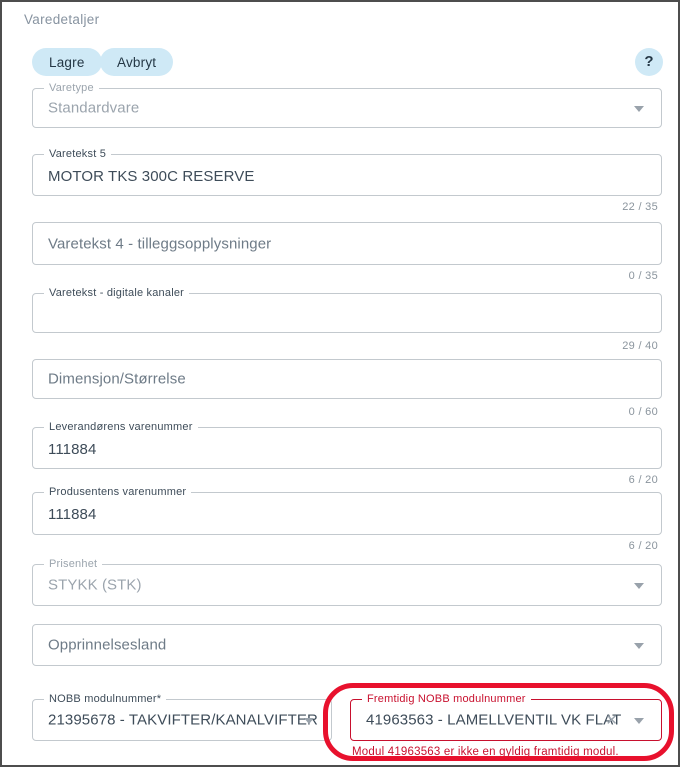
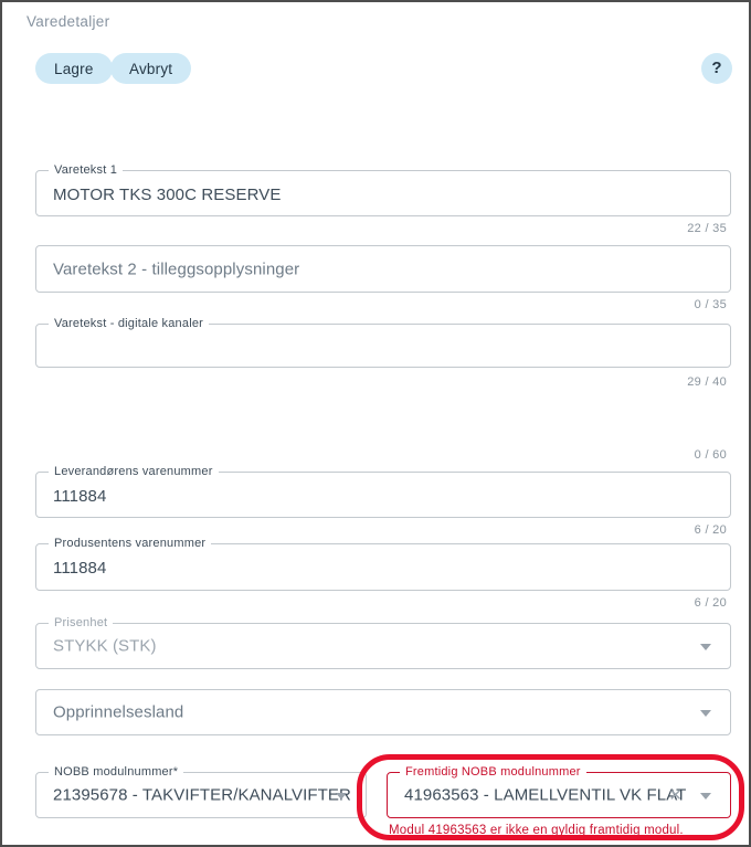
  Varedetaljer
  Lagre
  Avbryt
  ?
- Varetype
- Standardvare
- Varetekst 5
+ Varetekst 1
  MOTOR TKS 300C RESERVE
  22 / 35
- Varetekst 4 - tilleggsopplysninger
+ Varetekst 2 - tilleggsopplysninger
  0 / 35
  Varetekst - digitale kanaler
  29 / 40
- Dimensjon/Størrelse
  0 / 60
  Leverandørens varenummer
  111884
  6 / 20
  Produsentens varenummer
  111884
  6 / 20
  Prisenhet
  STYKK (STK)
  Opprinnelsesland
  NOBB modulnummer*
  21395678 - TAKVIFTER/KANALVIFTER
  Fremtidig NOBB modulnummer
  41963563 - LAMELLVENTIL VK FLAT
  ✕
  Modul 41963563 er ikke en gyldig framtidig modul.
